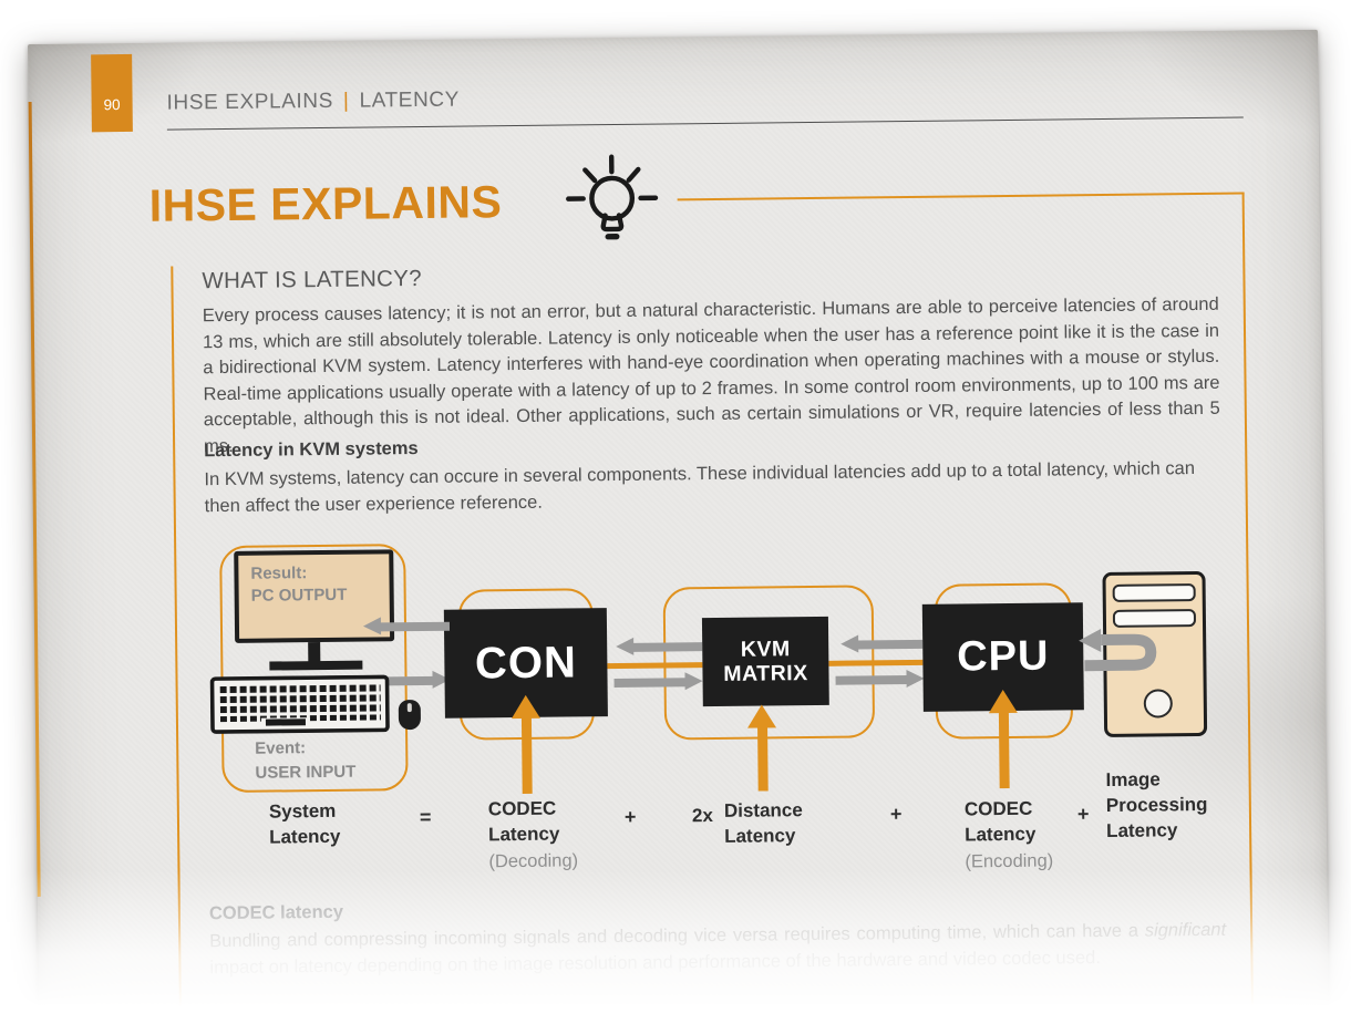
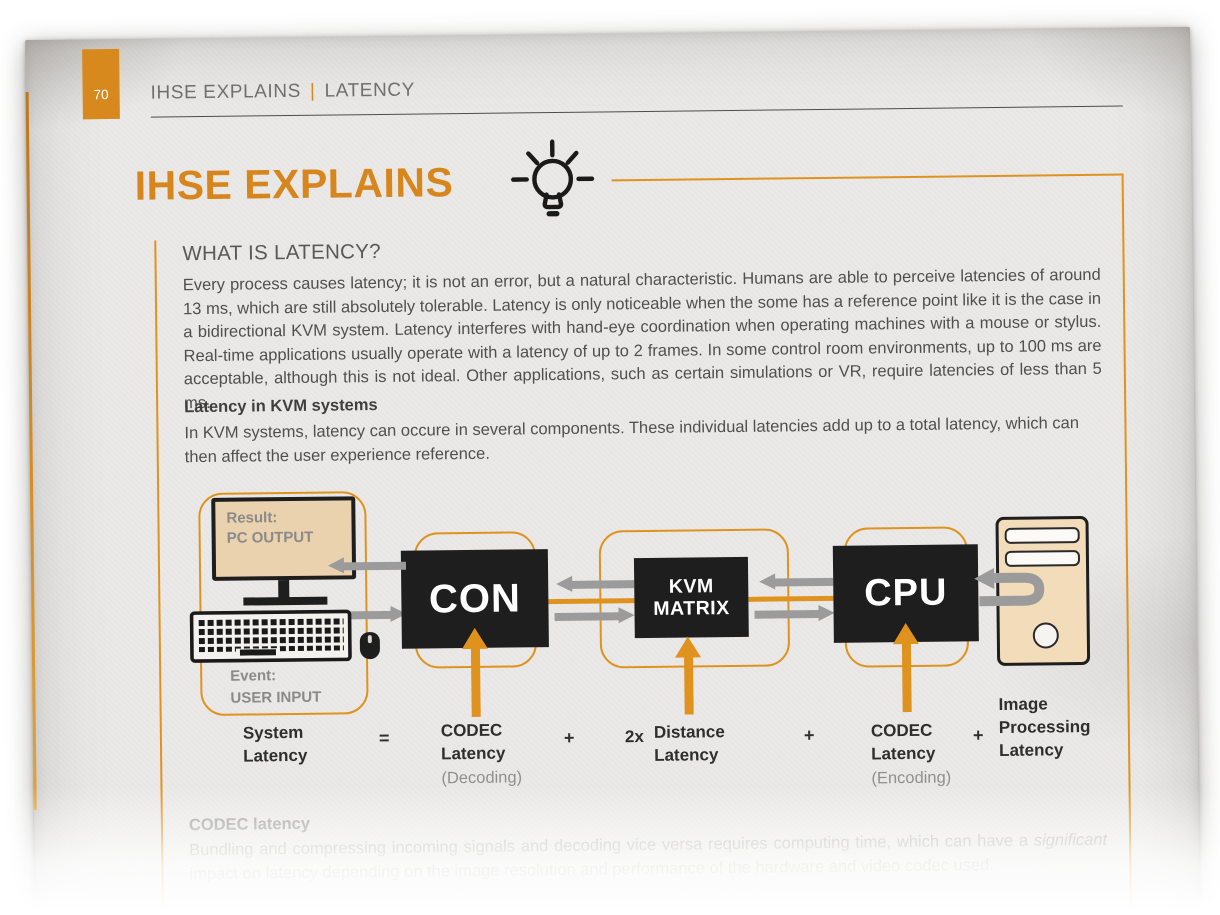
- 90
+ 70
  IHSE EXPLAINS | LATENCY
  IHSE EXPLAINS
  WHAT IS LATENCY?
- Every process causes latency; it is not an error, but a natural characteristic. Humans are able to perceive latencies of around 13 ms, which are still absolutely tolerable. Latency is only noticeable when the user has a reference point like it is the case in a bidirectional KVM system. Latency interferes with hand-eye coordination when operating machines with a mouse or stylus. Real-time applications usually operate with a latency of up to 2 frames. In some control room environments, up to 100 ms are acceptable, although this is not ideal. Other applications, such as certain simulations or VR, require latencies of less than 5 ms.
+ Every process causes latency; it is not an error, but a natural characteristic. Humans are able to perceive latencies of around 13 ms, which are still absolutely tolerable. Latency is only noticeable when the some has a reference point like it is the case in a bidirectional KVM system. Latency interferes with hand-eye coordination when operating machines with a mouse or stylus. Real-time applications usually operate with a latency of up to 2 frames. In some control room environments, up to 100 ms are acceptable, although this is not ideal. Other applications, such as certain simulations or VR, require latencies of less than 5 ms.
  Latency in KVM systems
  In KVM systems, latency can occure in several components. These individual latencies add up to a total latency, which can then affect the user experience reference.
  Result:
  PC OUTPUT
  Event:
  USER INPUT
  CON
  KVM
  MATRIX
  CPU
  System
  Latency
  =
  CODEC
  Latency
  (Decoding)
  +
  2x
  Distance
  Latency
  +
  CODEC
  Latency
  (Encoding)
  +
  Image
  Processing
  Latency
